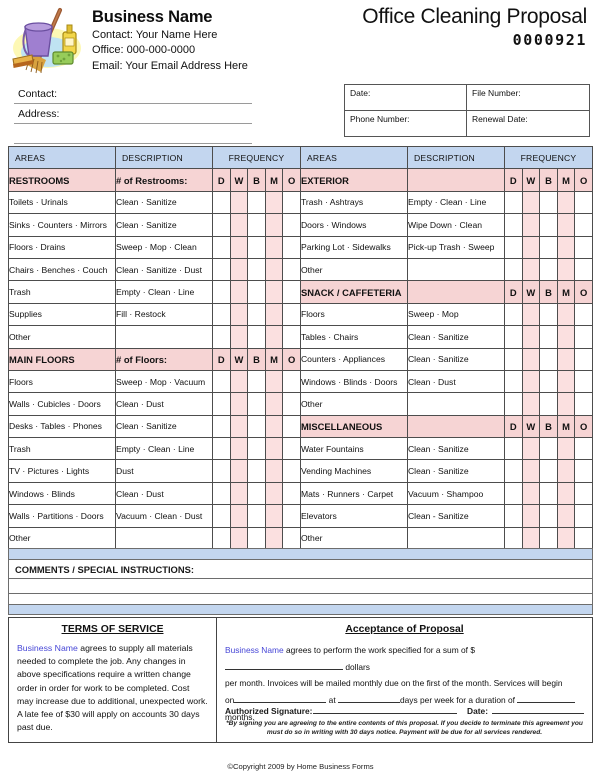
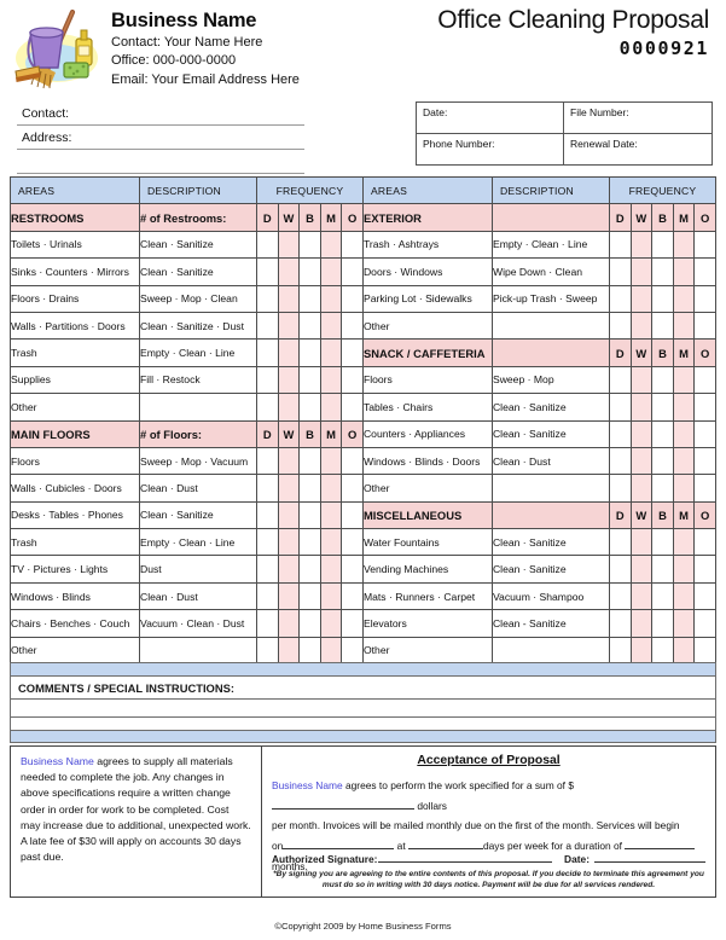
  Business Name
  Contact: Your Name Here
  Office: 000-000-0000
  Email: Your Email Address Here
  Office Cleaning Proposal
  0000921
  Contact:
  Address:
  Date:
  File Number:
  Phone Number:
  Renewal Date:
  AREAS	DESCRIPTION	FREQUENCY	AREAS	DESCRIPTION	FREQUENCY
  RESTROOMS	# of Restrooms:	D	W	B	M	O	EXTERIOR		D	W	B	M	O
  Toilets · Urinals	Clean · Sanitize						Trash · Ashtrays	Empty · Clean · Line
  Sinks · Counters · Mirrors	Clean · Sanitize						Doors · Windows	Wipe Down · Clean
  Floors · Drains	Sweep · Mop · Clean						Parking Lot · Sidewalks	Pick-up Trash · Sweep
- Chairs · Benches · Couch	Clean · Sanitize · Dust						Other
+ Walls · Partitions · Doors	Clean · Sanitize · Dust						Other
  Trash	Empty · Clean · Line						SNACK / CAFFETERIA		D	W	B	M	O
  Supplies	Fill · Restock						Floors	Sweep · Mop
  Other							Tables · Chairs	Clean · Sanitize
  MAIN FLOORS	# of Floors:	D	W	B	M	O	Counters · Appliances	Clean · Sanitize
  Floors	Sweep · Mop · Vacuum						Windows · Blinds · Doors	Clean · Dust
  Walls · Cubicles · Doors	Clean · Dust						Other
  Desks · Tables · Phones	Clean · Sanitize						MISCELLANEOUS		D	W	B	M	O
  Trash	Empty · Clean · Line						Water Fountains	Clean · Sanitize
  TV · Pictures · Lights	Dust						Vending Machines	Clean · Sanitize
  Windows · Blinds	Clean · Dust						Mats · Runners · Carpet	Vacuum · Shampoo
- Walls · Partitions · Doors	Vacuum · Clean · Dust						Elevators	Clean - Sanitize
+ Chairs · Benches · Couch	Vacuum · Clean · Dust						Elevators	Clean - Sanitize
  Other							Other
  COMMENTS / SPECIAL INSTRUCTIONS:
- TERMS OF SERVICE
  Business Name agrees to supply all materials needed to complete the job. Any changes in above specifications require a written change order in order for work to be completed. Cost may increase due to additional, unexpected work. A late fee of $30 will apply on accounts 30 days past due.
  Acceptance of Proposal
  Business Name agrees to perform the work specified for a sum of $ dollars
  per month. Invoices will be mailed monthly due on the first of the month. Services will begin
  on at days per week for a duration of months.
  Authorized Signature:
  Date:
  ©Copyright 2009 by Home Business Forms
